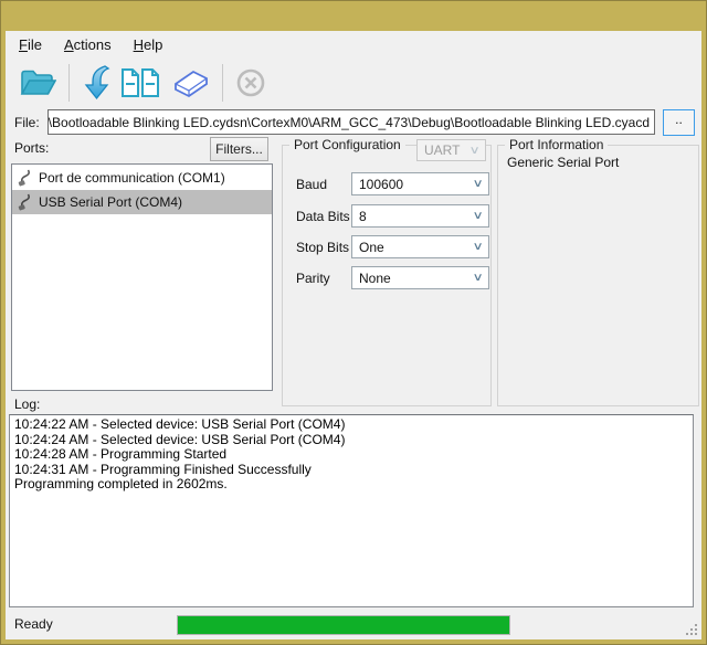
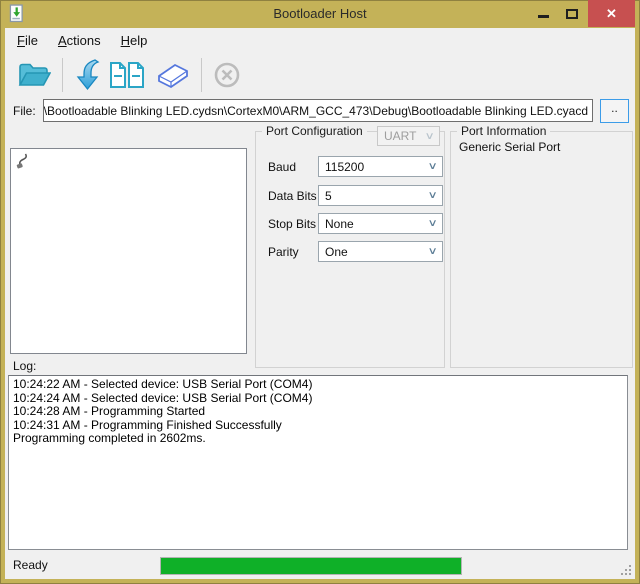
+ Bootloader Host
+ ✕
  File
  Actions
  Help
  File:
  \Bootloadable Blinking LED.cydsn\CortexM0\ARM_GCC_473\Debug\Bootloadable Blinking LED.cyacd
  ..
- Ports:
- Filters...
- Port de communication (COM1)
- USB Serial Port (COM4)
  UART
  ∨
  Port Configuration
  Baud
- 100600
+ 115200
  ∨
  Data Bits
- 8
+ 5
  ∨
  Stop Bits
- One
+ None
  ∨
  Parity
- None
+ One
  ∨
  Port Information
  Generic Serial Port
  Log:
  10:24:22 AM - Selected device: USB Serial Port (COM4)
  10:24:24 AM - Selected device: USB Serial Port (COM4)
  10:24:28 AM - Programming Started
  10:24:31 AM - Programming Finished Successfully
  Programming completed in 2602ms.
  Ready
